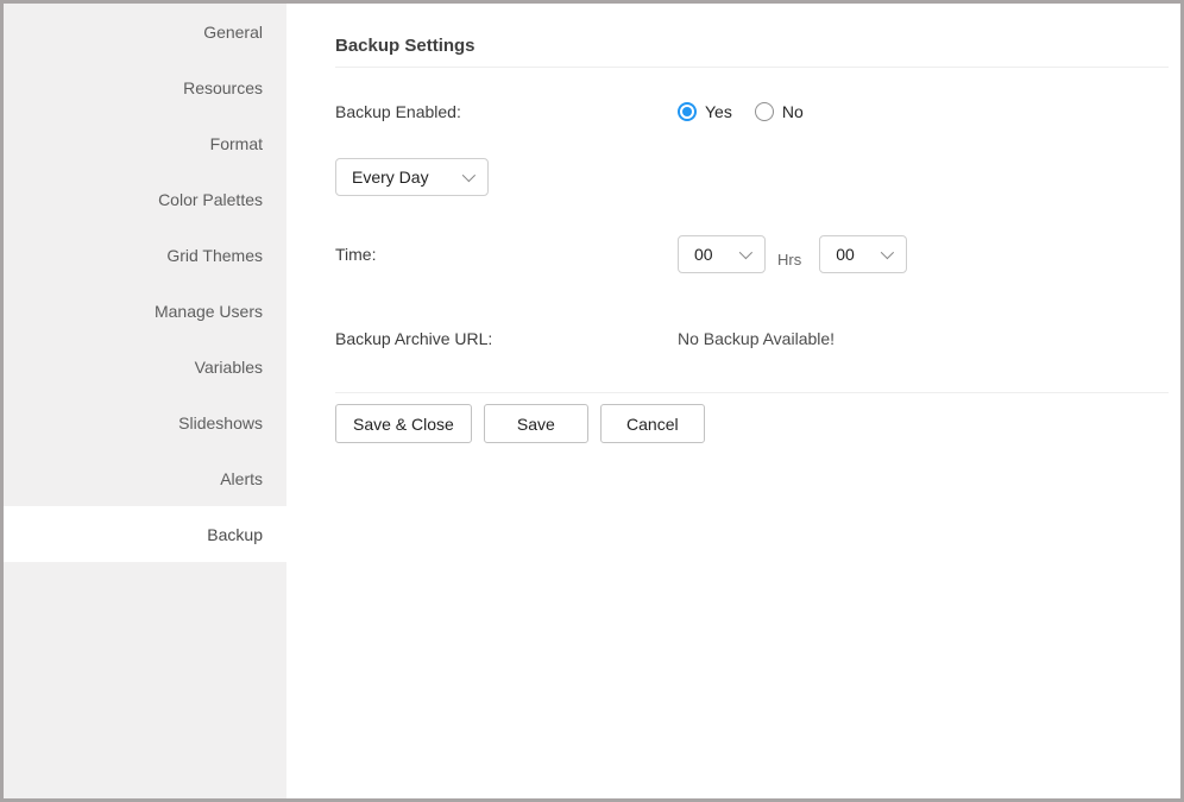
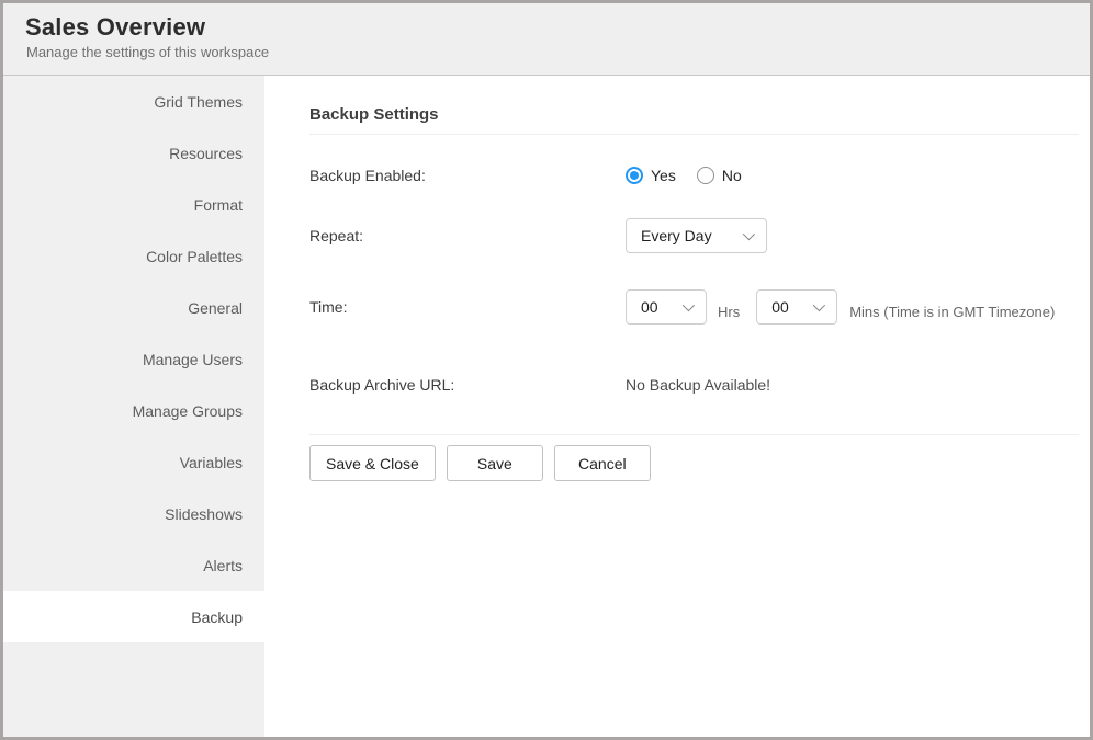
+ Sales Overview
+ Manage the settings of this workspace
- General
+ Grid Themes
  Resources
  Format
  Color Palettes
- Grid Themes
+ General
  Manage Users
+ Manage Groups
  Variables
  Slideshows
  Alerts
  Backup
  Backup Settings
  Backup Enabled:
  Yes
  No
+ Repeat:
  Every Day
  Time:
  00
  Hrs
  00
+ Mins (Time is in GMT Timezone)
  Backup Archive URL:
  No Backup Available!
  Save & Close
  Save
  Cancel
